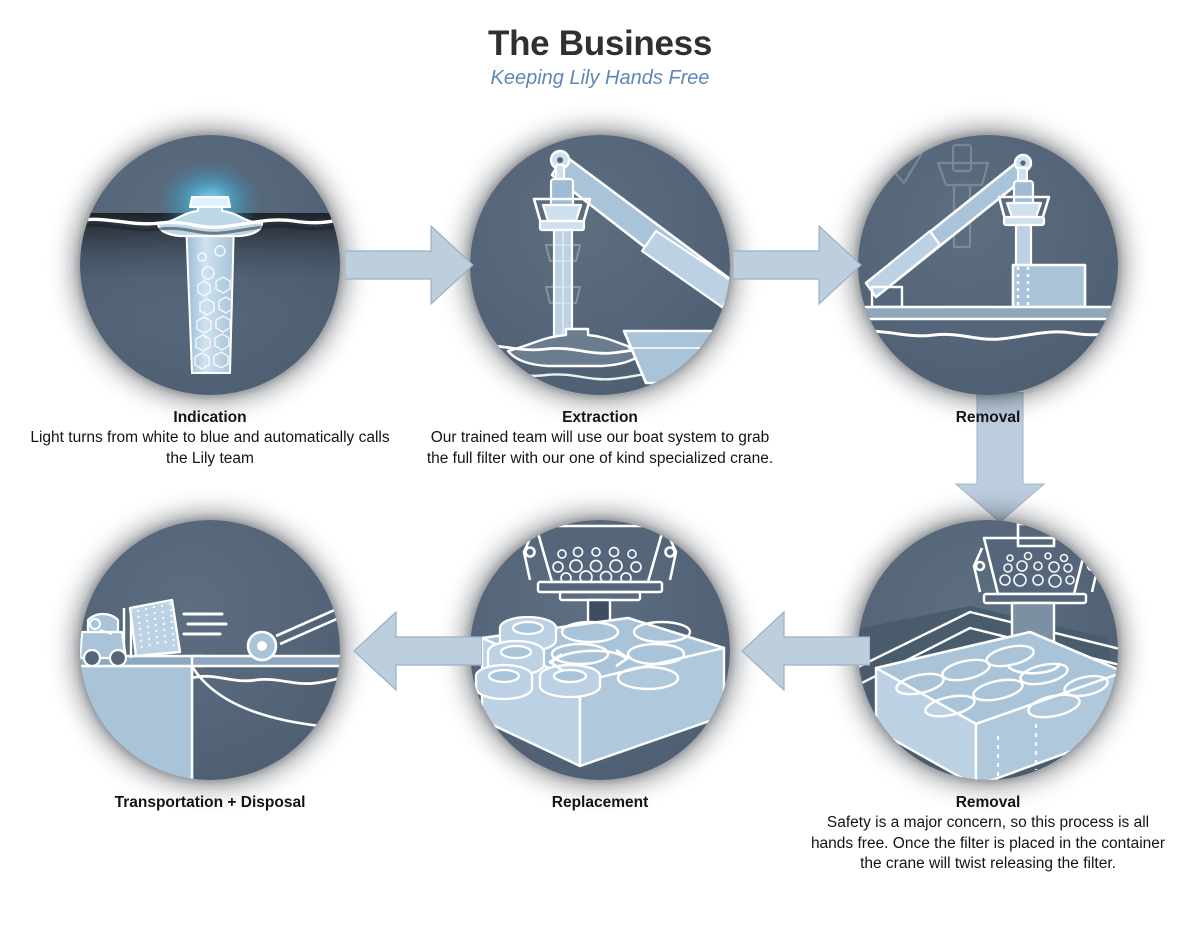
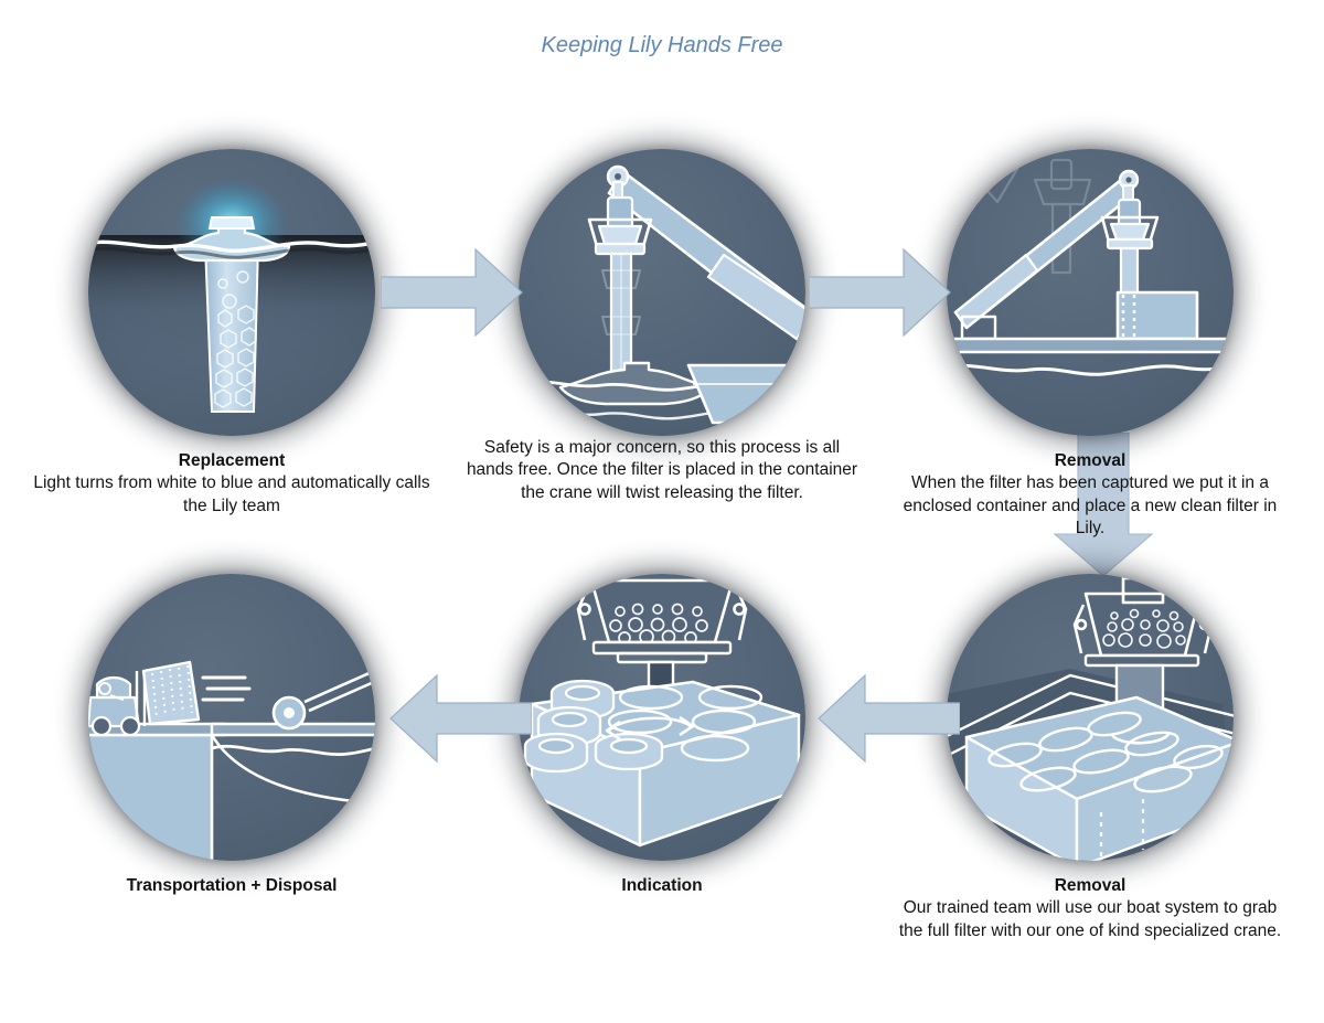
- The Business
  Keeping Lily Hands Free
- Indication
+ Replacement
  Light turns from white to blue and automatically calls the Lily team
- Extraction
- Our trained team will use our boat system to grab the full filter with our one of kind specialized crane.
+ Safety is a major concern, so this process is all hands free. Once the filter is placed in the container the crane will twist releasing the filter.
  Removal
+ When the filter has been captured we put it in a enclosed container and place a new clean filter in Lily.
  Removal
- Safety is a major concern, so this process is all hands free. Once the filter is placed in the container the crane will twist releasing the filter.
+ Our trained team will use our boat system to grab the full filter with our one of kind specialized crane.
- Replacement
+ Indication
  Transportation + Disposal
